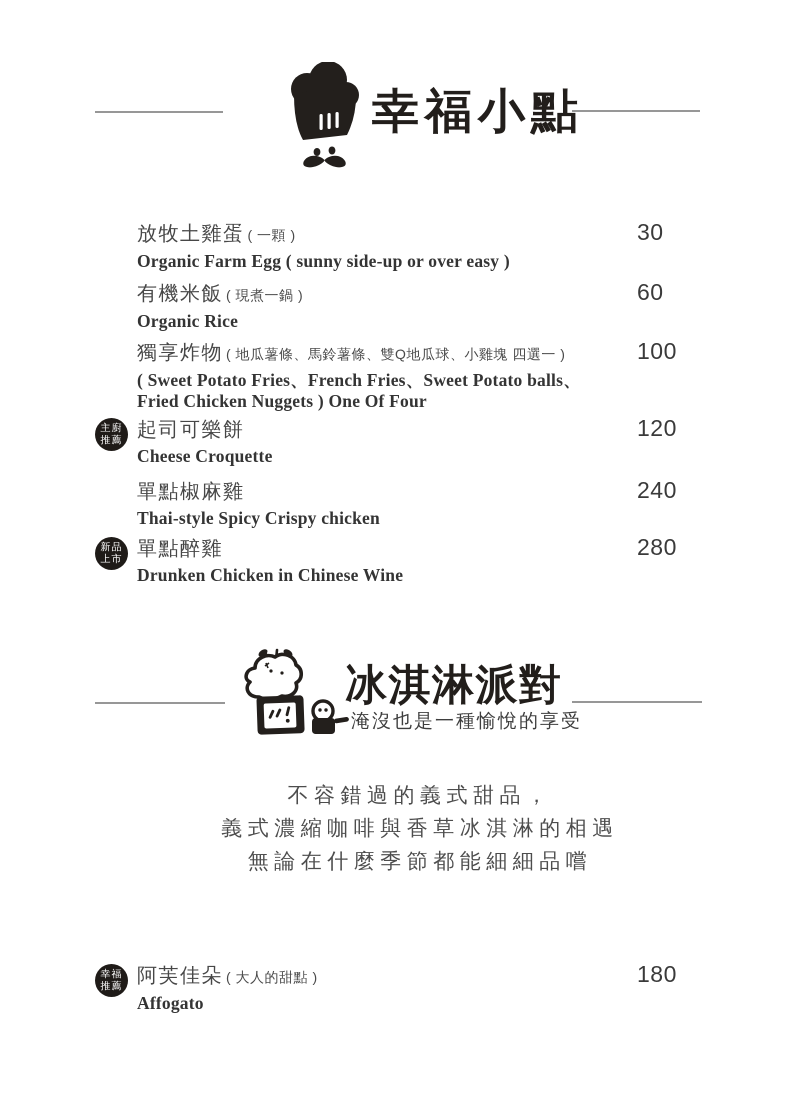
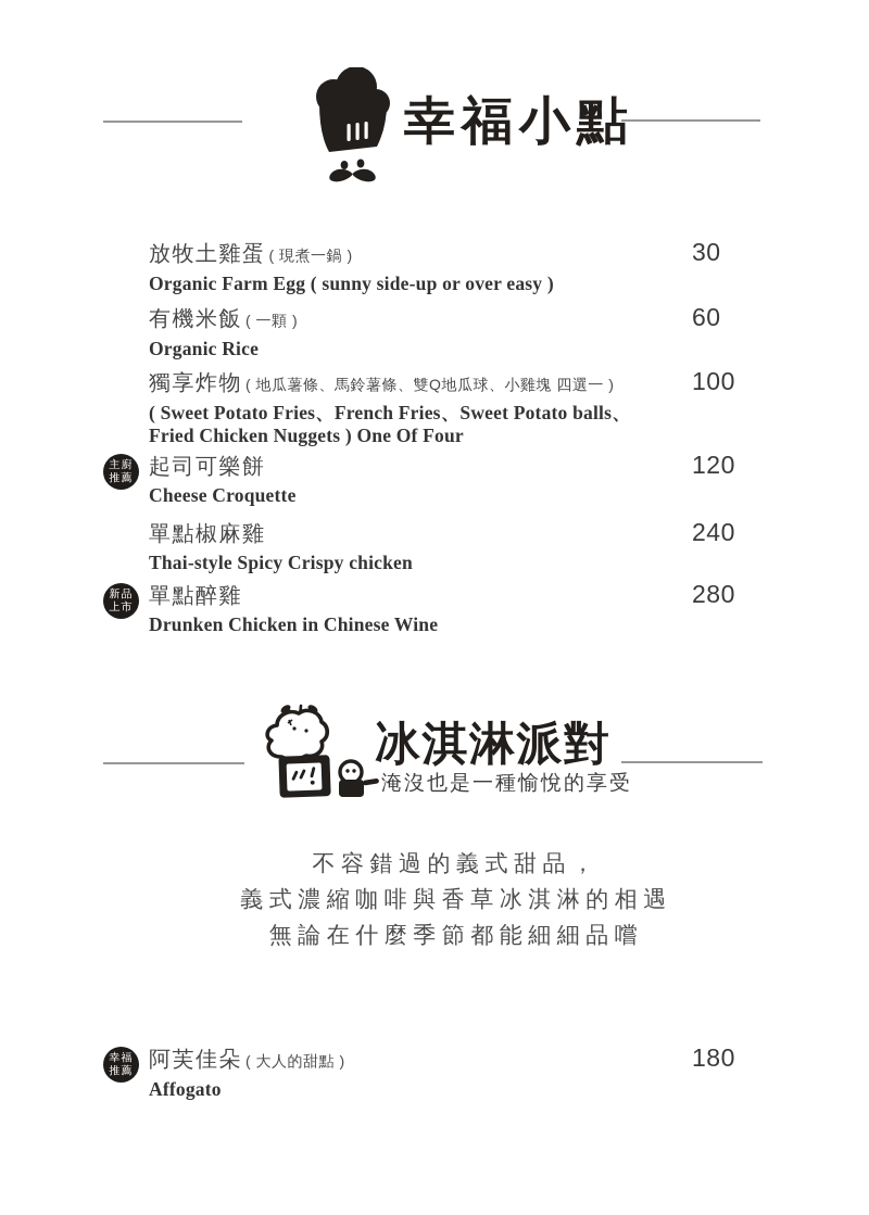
  幸福小點
- 放牧土雞蛋 ( 一顆 )
+ 放牧土雞蛋 ( 現煮一鍋 )
  Organic Farm Egg ( sunny side-up or over easy )
  30
- 有機米飯 ( 現煮一鍋 )
+ 有機米飯 ( 一顆 )
  Organic Rice
  60
  獨享炸物 ( 地瓜薯條、馬鈴薯條、雙Q地瓜球、小雞塊 四選一 )
  ( Sweet Potato Fries、French Fries、Sweet Potato balls、
  Fried Chicken Nuggets ) One Of Four
  100
  主廚
  推薦
  起司可樂餅
  Cheese Croquette
  120
  單點椒麻雞
  Thai-style Spicy Crispy chicken
  240
  新品
  上市
  單點醉雞
  Drunken Chicken in Chinese Wine
  280
  冰淇淋派對
  淹沒也是一種愉悅的享受
  不容錯過的義式甜品，
  義式濃縮咖啡與香草冰淇淋的相遇
  無論在什麼季節都能細細品嚐
  幸福
  推薦
  阿芙佳朵 ( 大人的甜點 )
  Affogato
  180
